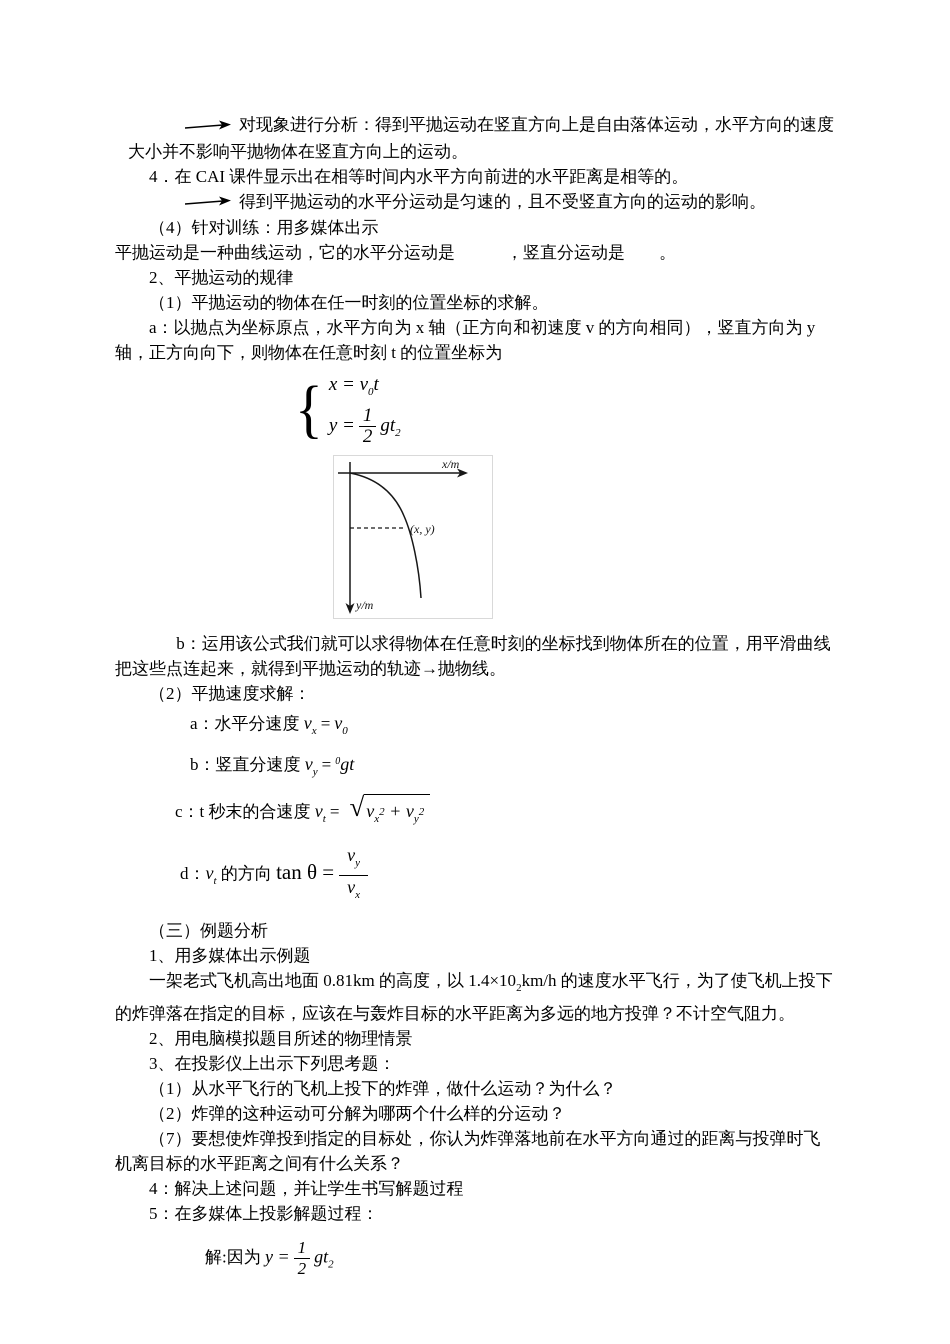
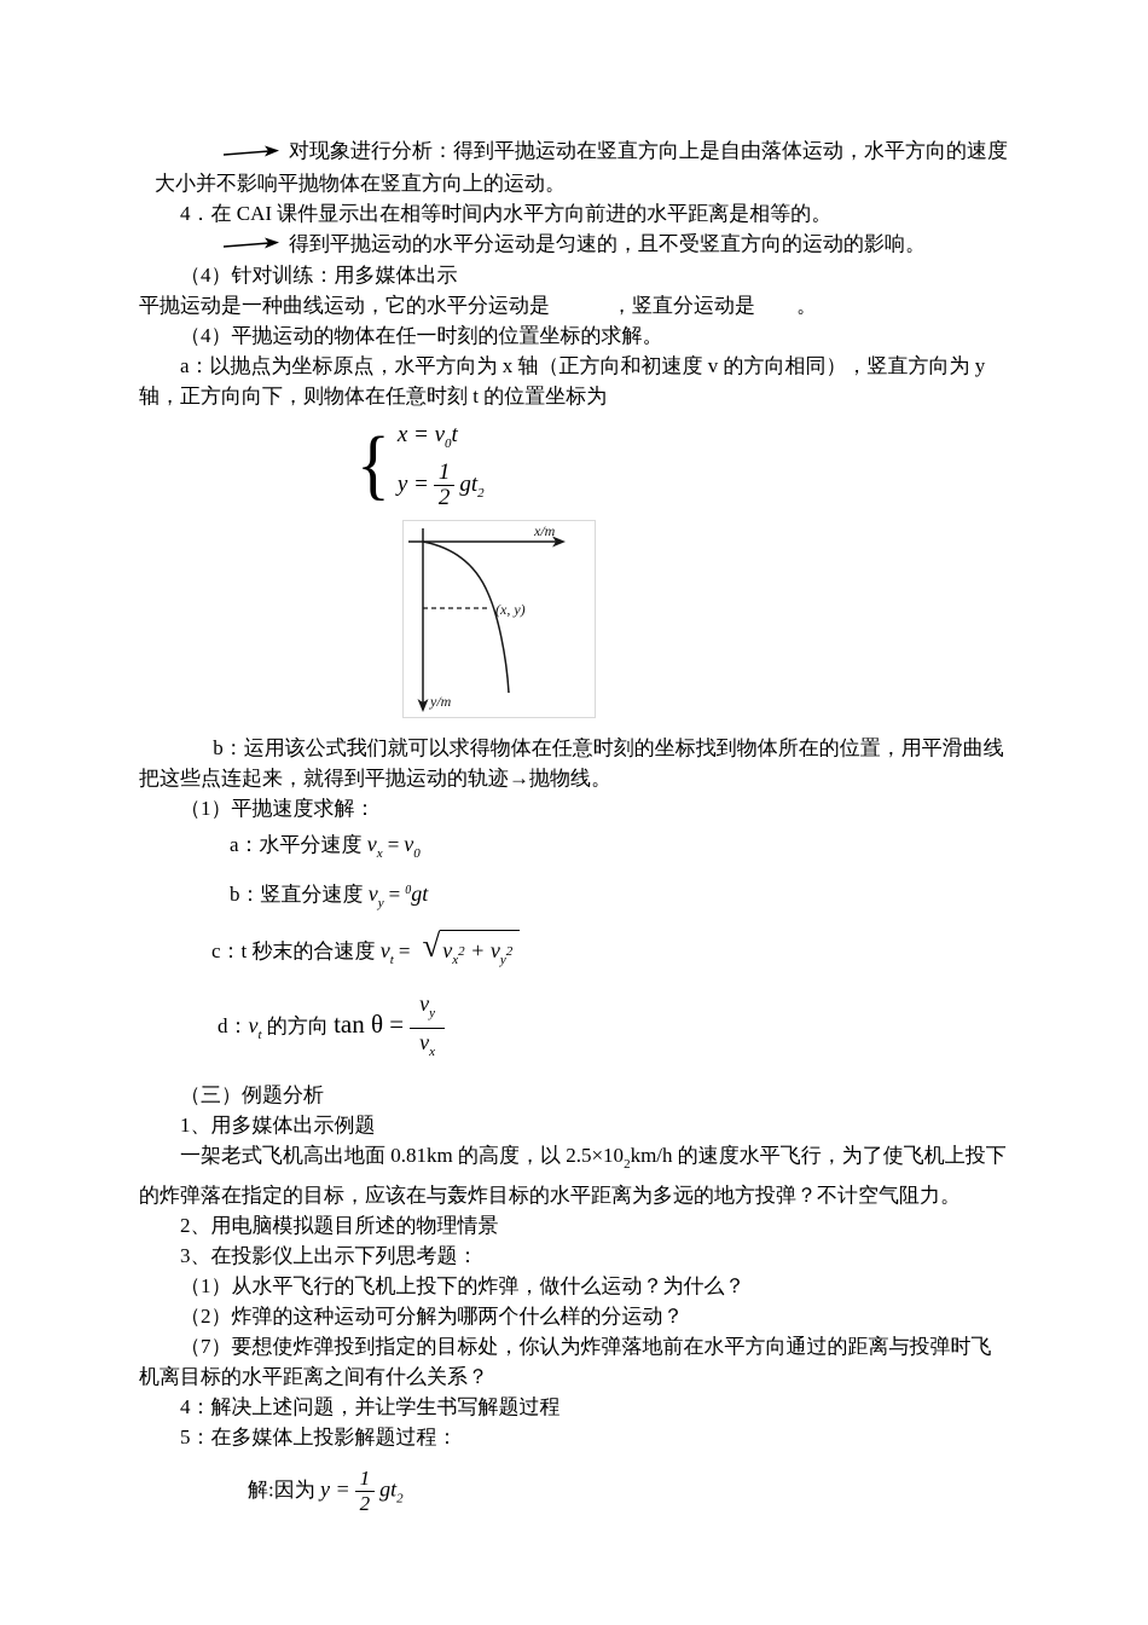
  对现象进行分析：得到平抛运动在竖直方向上是自由落体运动，水平方向的速度大小并不影响平抛物体在竖直方向上的运动。
  4．在 CAI 课件显示出在相等时间内水平方向前进的水平距离是相等的。
  得到平抛运动的水平分运动是匀速的，且不受竖直方向的运动的影响。
  （4）针对训练：用多媒体出示
  平抛运动是一种曲线运动，它的水平分运动是 ，竖直分运动是 。
- 2、平抛运动的规律
- （1）平抛运动的物体在任一时刻的位置坐标的求解。
+ （4）平抛运动的物体在任一时刻的位置坐标的求解。
  a：以抛点为坐标原点，水平方向为 x 轴（正方向和初速度 v 的方向相同），竖直方向为 y 轴，正方向向下，则物体在任意时刻 t 的位置坐标为
  {
  x = v0t
  y =
  1
  2
  gt2
  x/m
  (x, y)
  y/m
  b：运用该公式我们就可以求得物体在任意时刻的坐标找到物体所在的位置，用平滑曲线把这些点连起来，就得到平抛运动的轨迹→抛物线。
- （2）平抛速度求解：
+ （1）平抛速度求解：
  a：水平分速度 vx= v0
  b：竖直分速度 vy= 0gt
  c：t 秒末的合速度 vt=
  √
  vx2 + vy2
  d：vt 的方向 tan θ =
  vy
  vx
  （三）例题分析
  1、用多媒体出示例题
- 一架老式飞机高出地面 0.81km 的高度，以 1.4×102km/h 的速度水平飞行，为了使飞机上投下的炸弹落在指定的目标，应该在与轰炸目标的水平距离为多远的地方投弹？不计空气阻力。
+ 一架老式飞机高出地面 0.81km 的高度，以 2.5×102km/h 的速度水平飞行，为了使飞机上投下的炸弹落在指定的目标，应该在与轰炸目标的水平距离为多远的地方投弹？不计空气阻力。
  2、用电脑模拟题目所述的物理情景
  3、在投影仪上出示下列思考题：
  （1）从水平飞行的飞机上投下的炸弹，做什么运动？为什么？
  （2）炸弹的这种运动可分解为哪两个什么样的分运动？
  （7）要想使炸弹投到指定的目标处，你认为炸弹落地前在水平方向通过的距离与投弹时飞机离目标的水平距离之间有什么关系？
  4：解决上述问题，并让学生书写解题过程
  5：在多媒体上投影解题过程：
  解:因为 y =
  1
  2
  gt2
